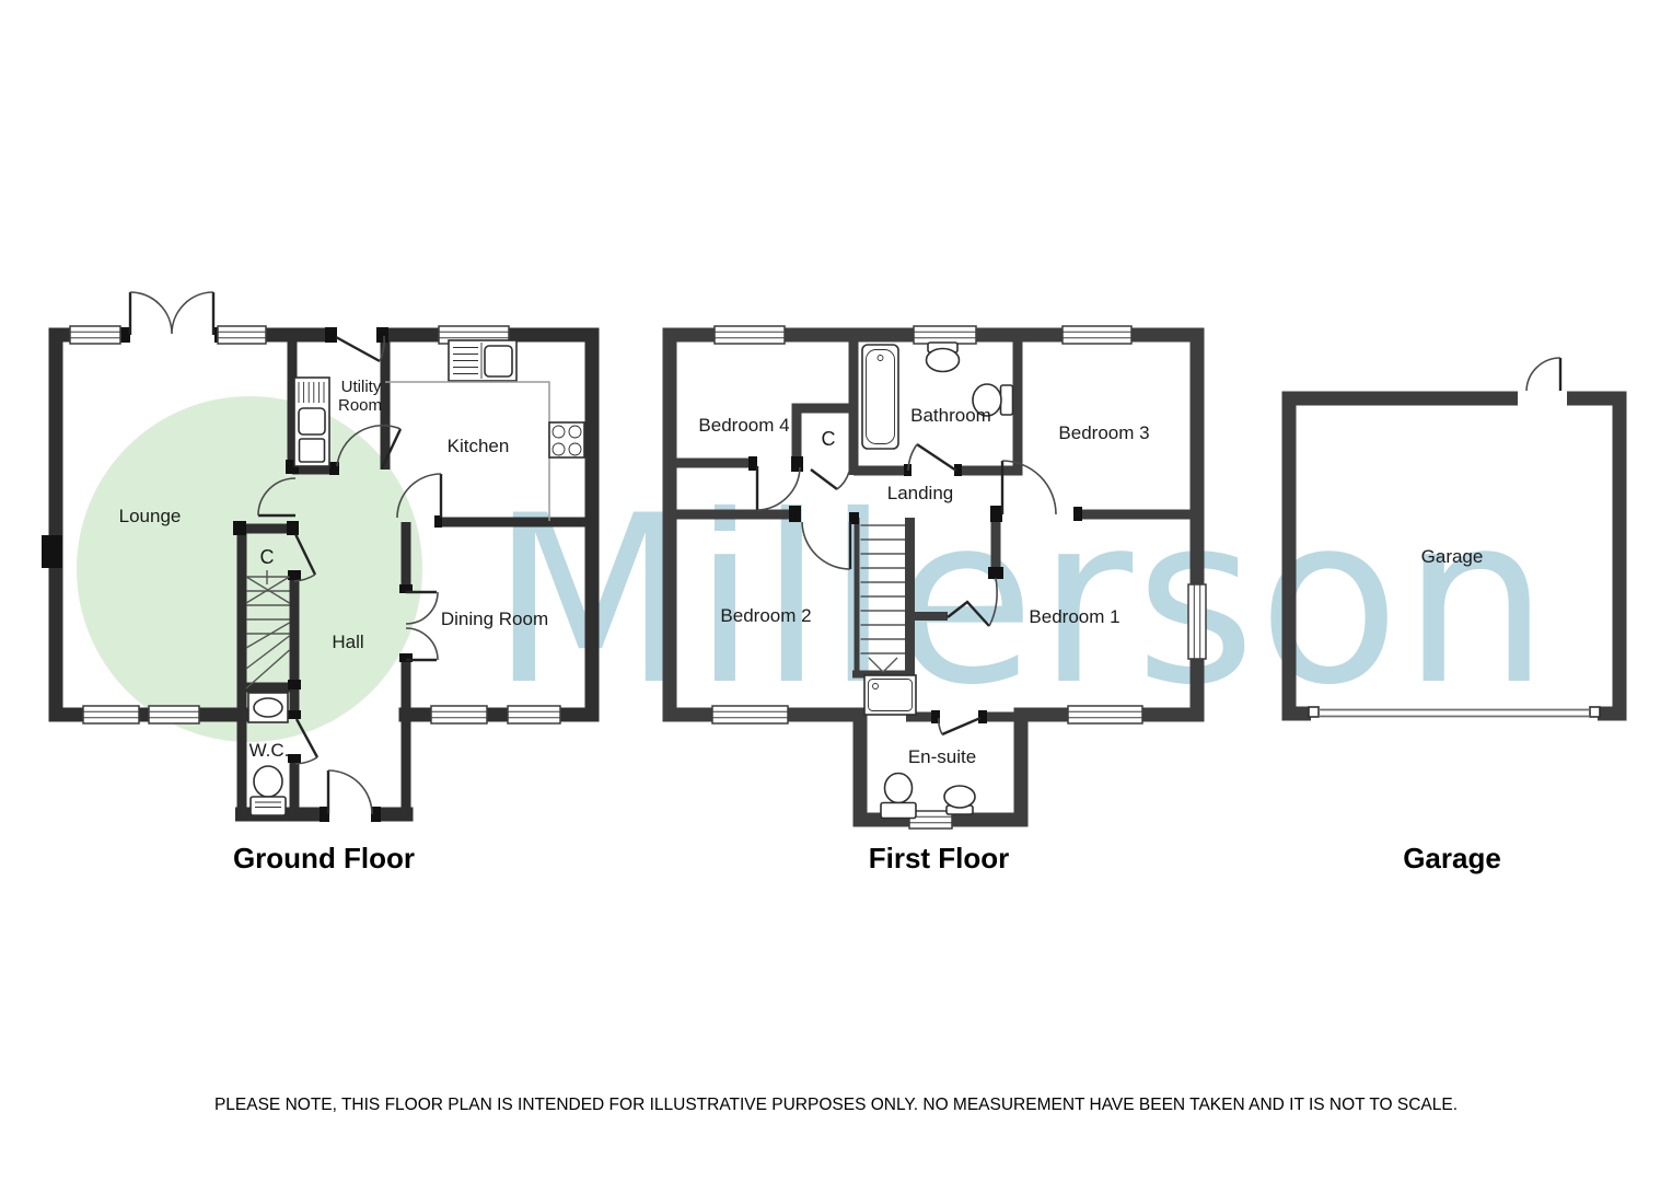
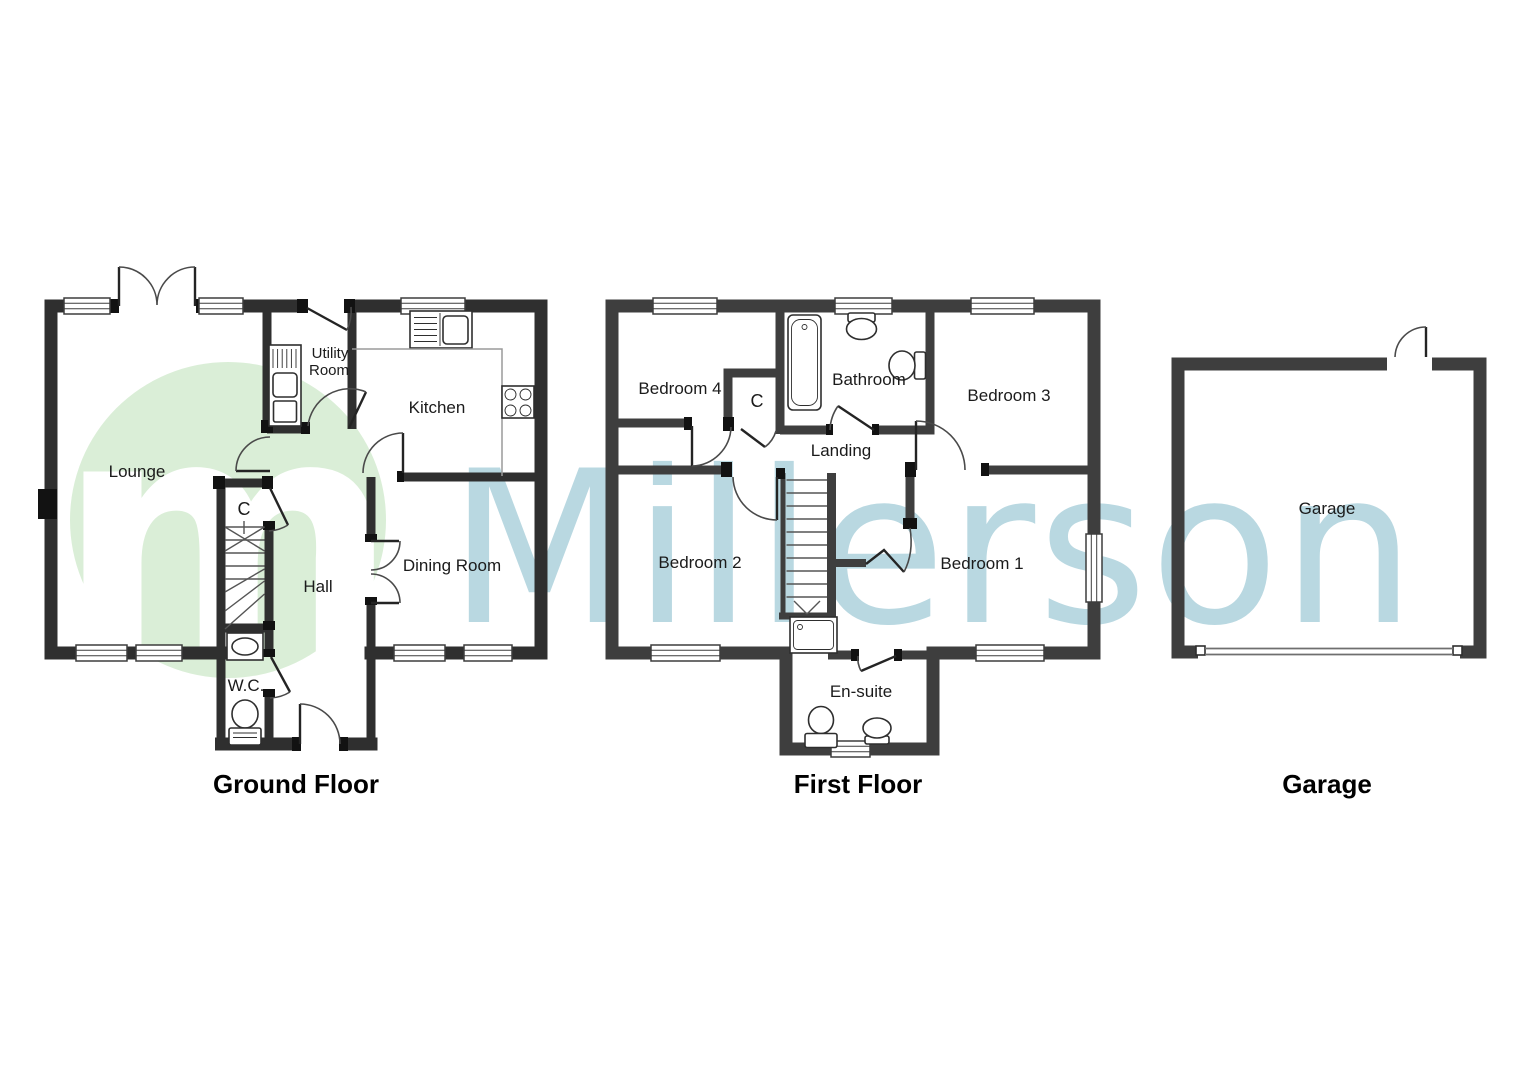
+ m
  Lounge
  Utility
  Room
  Kitchen
  C
  Hall
  Dining Room
  W.C.
  Ground Floor
  Bedroom 4
  C
  Bathroom
  Bedroom 3
  Landing
  Bedroom 2
  Bedroom 1
  En-suite
  First Floor
  Garage
  Garage
- PLEASE NOTE, THIS FLOOR PLAN IS INTENDED FOR ILLUSTRATIVE PURPOSES ONLY. NO MEASUREMENT HAVE BEEN TAKEN AND IT IS NOT TO SCALE.
